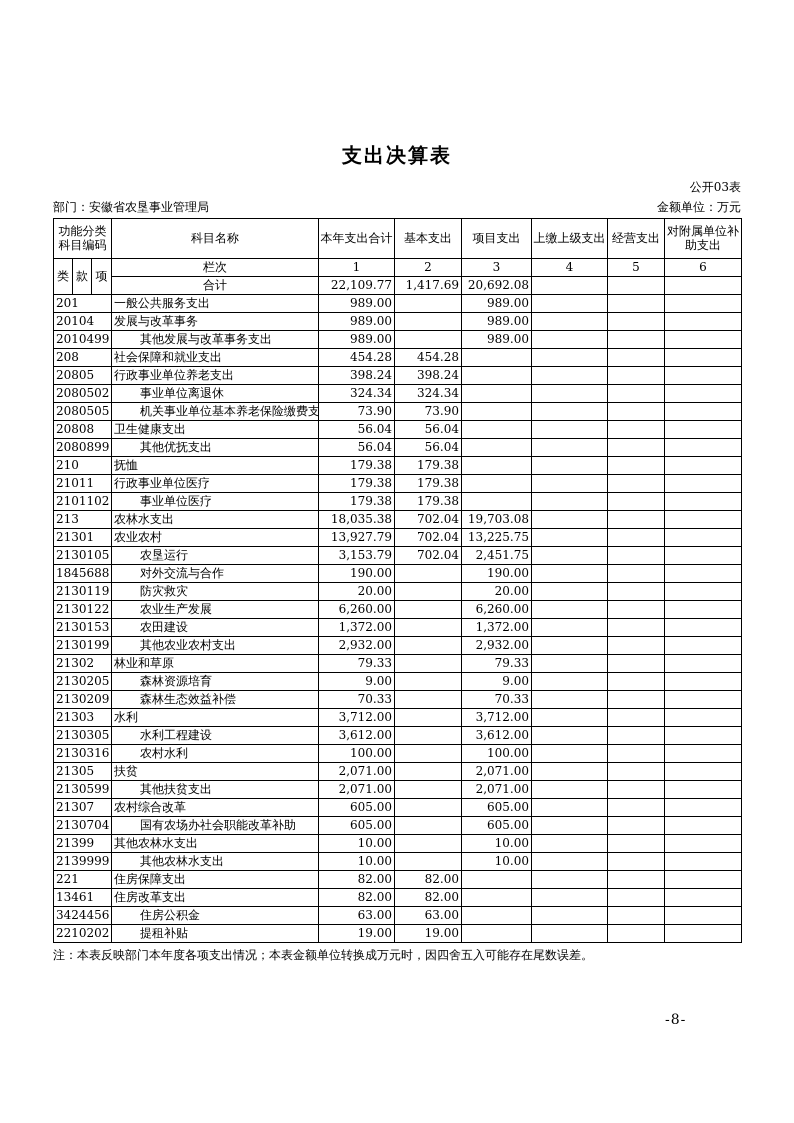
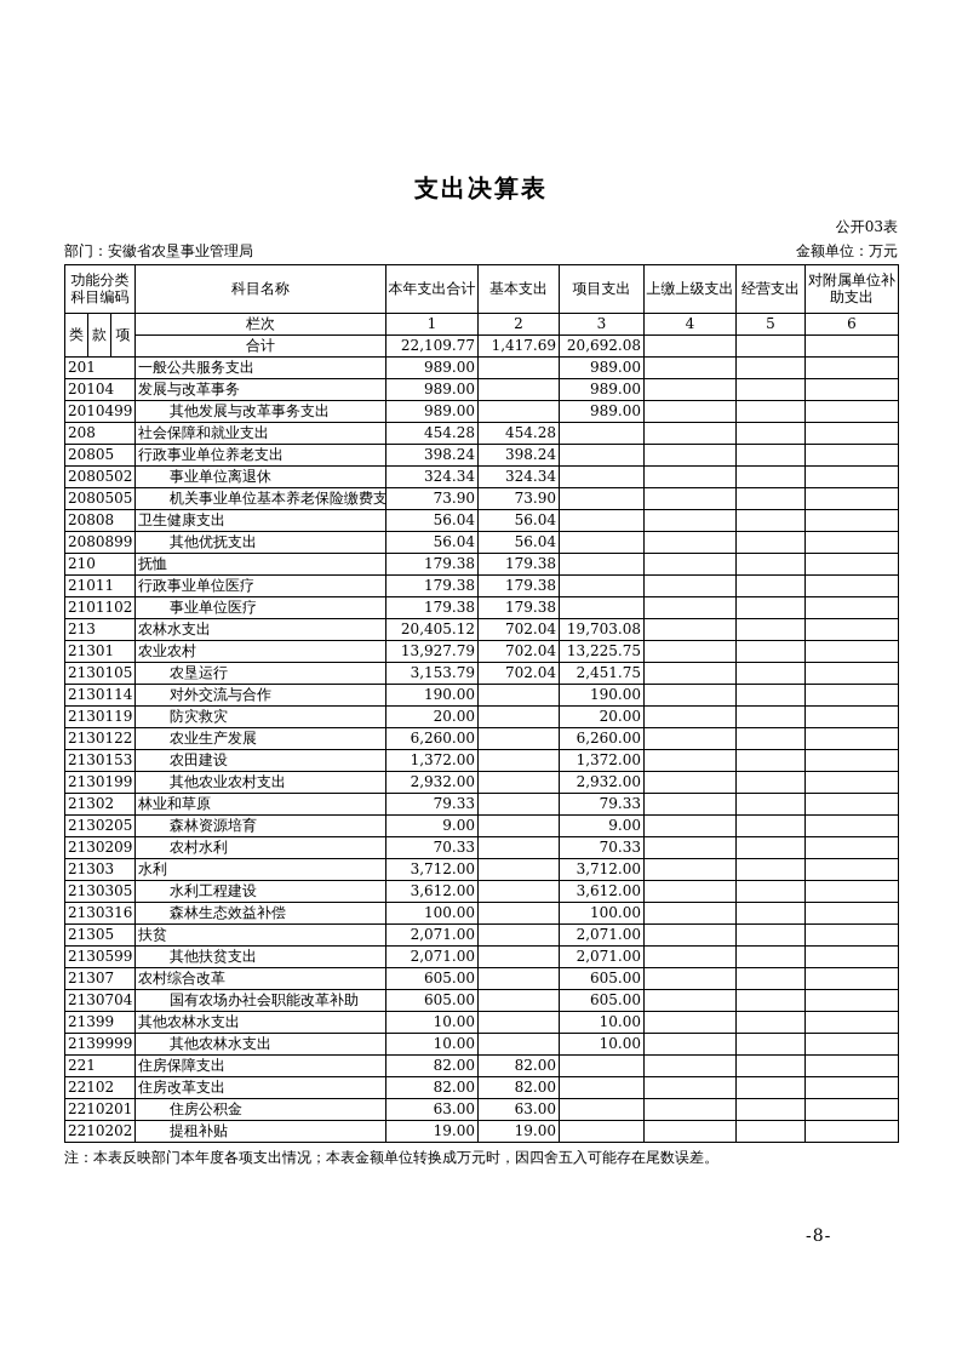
  支出决算表
  公开03表
  部门：安徽省农垦事业管理局
  金额单位：万元
  功能分类科目编码	科目名称	本年支出合计	基本支出	项目支出	上缴上级支出	经营支出	对附属单位补助支出
  类	款	项	栏次	1	2	3	4	5	6
  合计	22,109.77	1,417.69	20,692.08
  201	一般公共服务支出	989.00		989.00
  20104	发展与改革事务	989.00		989.00
  2010499	其他发展与改革事务支出	989.00		989.00
  208	社会保障和就业支出	454.28	454.28
  20805	行政事业单位养老支出	398.24	398.24
  2080502	事业单位离退休	324.34	324.34
  2080505	机关事业单位基本养老保险缴费支	73.90	73.90
  20808	卫生健康支出	56.04	56.04
  2080899	其他优抚支出	56.04	56.04
  210	抚恤	179.38	179.38
  21011	行政事业单位医疗	179.38	179.38
  2101102	事业单位医疗	179.38	179.38
- 213	农林水支出	18,035.38	702.04	19,703.08
+ 213	农林水支出	20,405.12	702.04	19,703.08
  21301	农业农村	13,927.79	702.04	13,225.75
  2130105	农垦运行	3,153.79	702.04	2,451.75
- 1845688	对外交流与合作	190.00		190.00
+ 2130114	对外交流与合作	190.00		190.00
  2130119	防灾救灾	20.00		20.00
  2130122	农业生产发展	6,260.00		6,260.00
  2130153	农田建设	1,372.00		1,372.00
  2130199	其他农业农村支出	2,932.00		2,932.00
  21302	林业和草原	79.33		79.33
  2130205	森林资源培育	9.00		9.00
- 2130209	森林生态效益补偿	70.33		70.33
+ 2130209	农村水利	70.33		70.33
  21303	水利	3,712.00		3,712.00
  2130305	水利工程建设	3,612.00		3,612.00
- 2130316	农村水利	100.00		100.00
+ 2130316	森林生态效益补偿	100.00		100.00
  21305	扶贫	2,071.00		2,071.00
  2130599	其他扶贫支出	2,071.00		2,071.00
  21307	农村综合改革	605.00		605.00
  2130704	国有农场办社会职能改革补助	605.00		605.00
  21399	其他农林水支出	10.00		10.00
  2139999	其他农林水支出	10.00		10.00
  221	住房保障支出	82.00	82.00
- 13461	住房改革支出	82.00	82.00
+ 22102	住房改革支出	82.00	82.00
- 3424456	住房公积金	63.00	63.00
+ 2210201	住房公积金	63.00	63.00
  2210202	提租补贴	19.00	19.00
  注：本表反映部门本年度各项支出情况；本表金额单位转换成万元时，因四舍五入可能存在尾数误差。
  -8-
